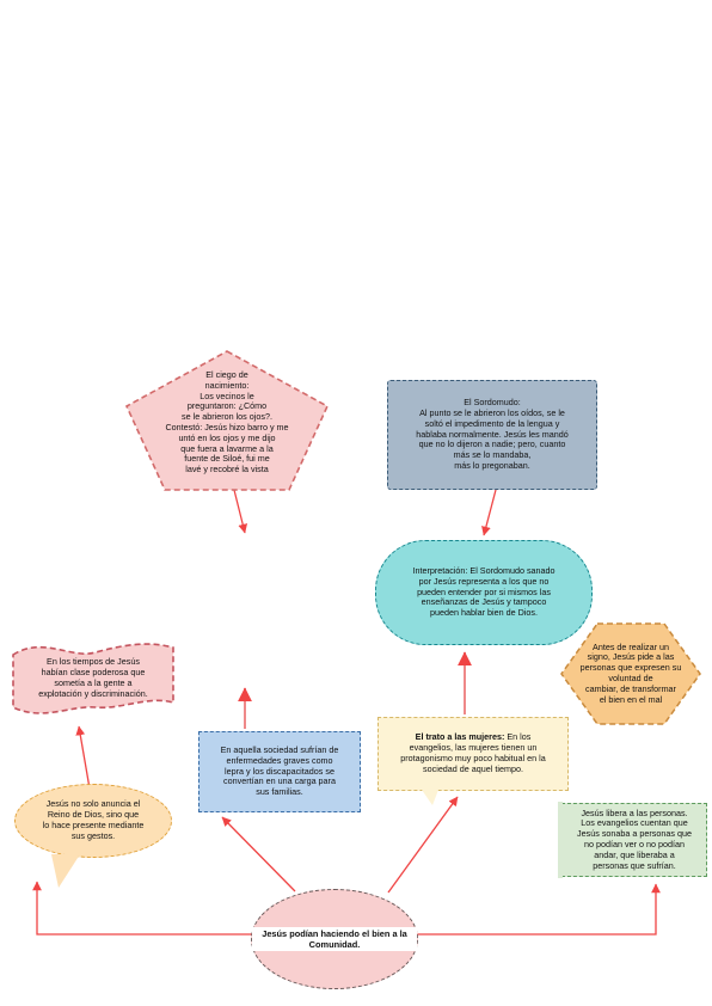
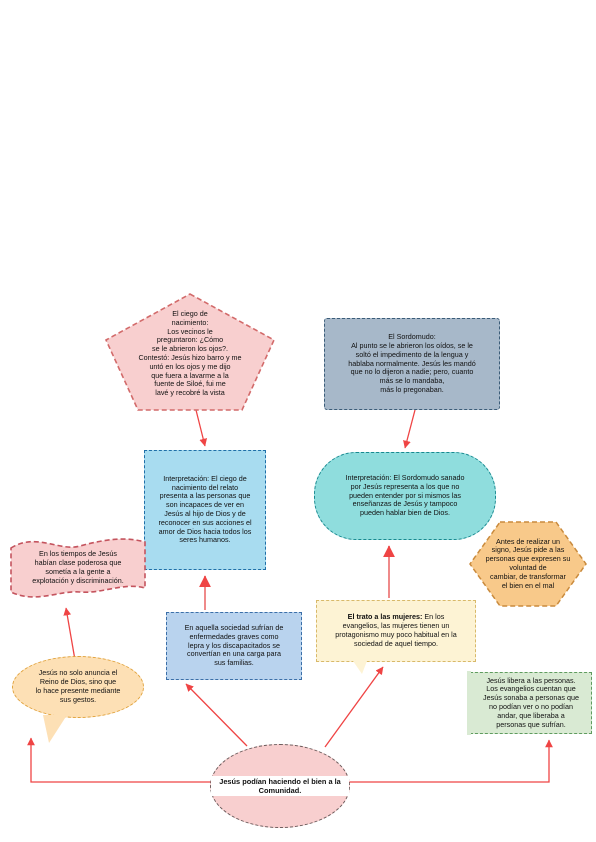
  El ciego de
  nacimiento:
  Los vecinos le
  preguntaron: ¿Cómo
  se le abrieron los ojos?.
  Contestó: Jesús hizo barro y me
  untó en los ojos y me dijo
  que fuera a lavarme a la
  fuente de Siloé, fui me
  lavé y recobré la vista
  El Sordomudo:
  Al punto se le abrieron los oídos, se le
  soltó el impedimento de la lengua y
  hablaba normalmente. Jesús les mandó
  que no lo dijeron a nadie; pero, cuanto
  más se lo mandaba,
  más lo pregonaban.
+ Interpretación: El ciego de
+ nacimiento del relato
+ presenta a las personas que
+ son incapaces de ver en
+ Jesús al hijo de Dios y de
+ reconocer en sus acciones el
+ amor de Dios hacia todos los
+ seres humanos.
  Interpretación: El Sordomudo sanado
  por Jesús representa a los que no
  pueden entender por si mismos las
  enseñanzas de Jesús y tampoco
  pueden hablar bien de Dios.
  En los tiempos de Jesús
  habían clase poderosa que
  sometía a la gente a
  explotación y discriminación.
  Antes de realizar un
  signo, Jesús pide a las
  personas que expresen su
  voluntad de
  cambiar, de transformar
  el bien en el mal
  En aquella sociedad sufrían de
  enfermedades graves como
  lepra y los discapacitados se
  convertían en una carga para
  sus familias.
  El trato a las mujeres: En los
  evangelios, las mujeres tienen un
  protagonismo muy poco habitual en la
  sociedad de aquel tiempo.
  Jesús libera a las personas.
  Los evangelios cuentan que
  Jesús sonaba a personas que
  no podían ver o no podían
  andar, que liberaba a
  personas que sufrían.
  Jesús no solo anuncia el
  Reino de Dios, sino que
  lo hace presente mediante
  sus gestos.
  Jesús podían haciendo el bien a la Comunidad.
